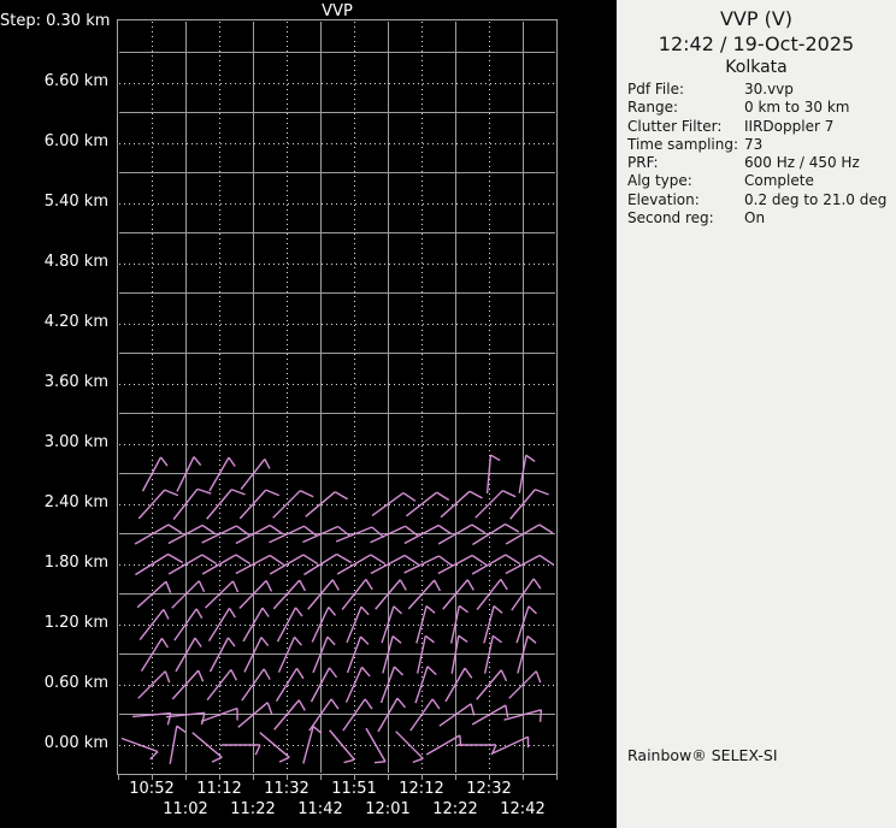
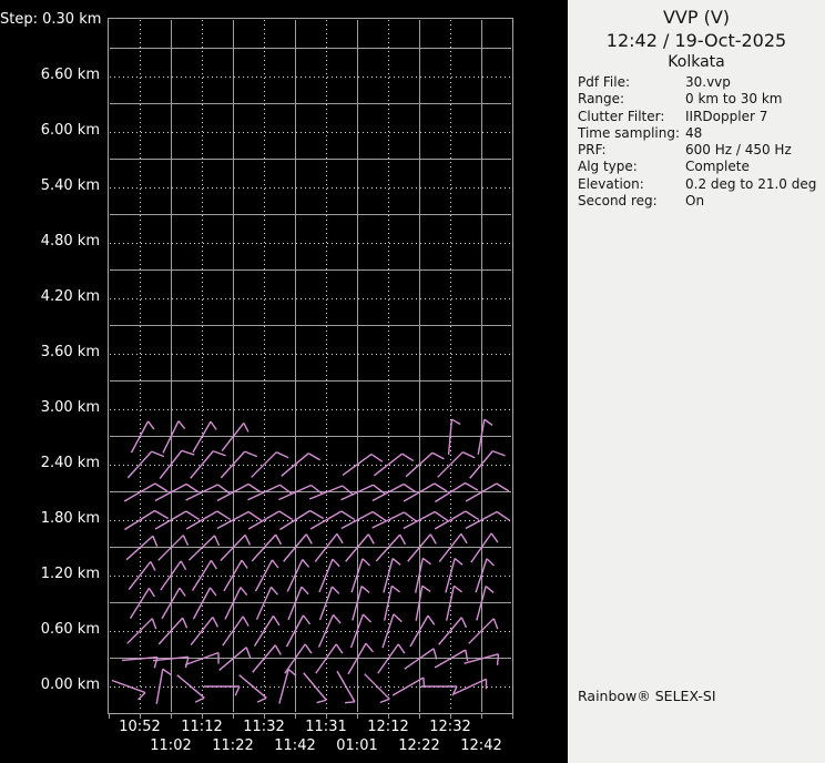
- VVP
  Step: 0.30 km
  6.60 km
  6.00 km
  5.40 km
  4.80 km
  4.20 km
  3.60 km
  3.00 km
  2.40 km
  1.80 km
  1.20 km
  0.60 km
  0.00 km
  10:52
  11:02
  11:12
  11:22
  11:32
  11:42
- 11:51
+ 11:31
- 12:01
+ 01:01
  12:12
  12:22
  12:32
  12:42
  VVP (V)
  12:42 / 19-Oct-2025
  Kolkata
  Pdf File:
  30.vvp
  Range:
  0 km to 30 km
  Clutter Filter:
  IIRDoppler 7
  Time sampling:
- 73
+ 48
  PRF:
  600 Hz / 450 Hz
  Alg type:
  Complete
  Elevation:
  0.2 deg to 21.0 deg
  Second reg:
  On
  Rainbow® SELEX-SI
